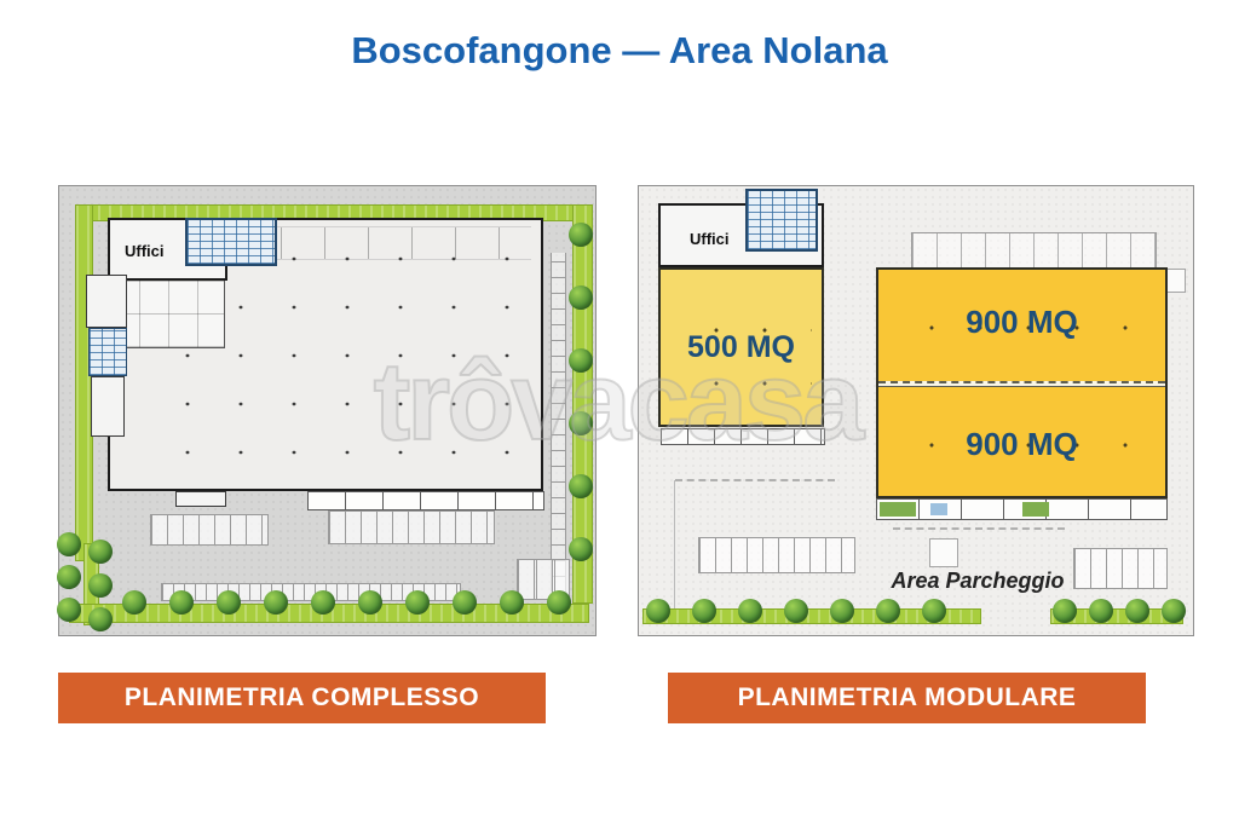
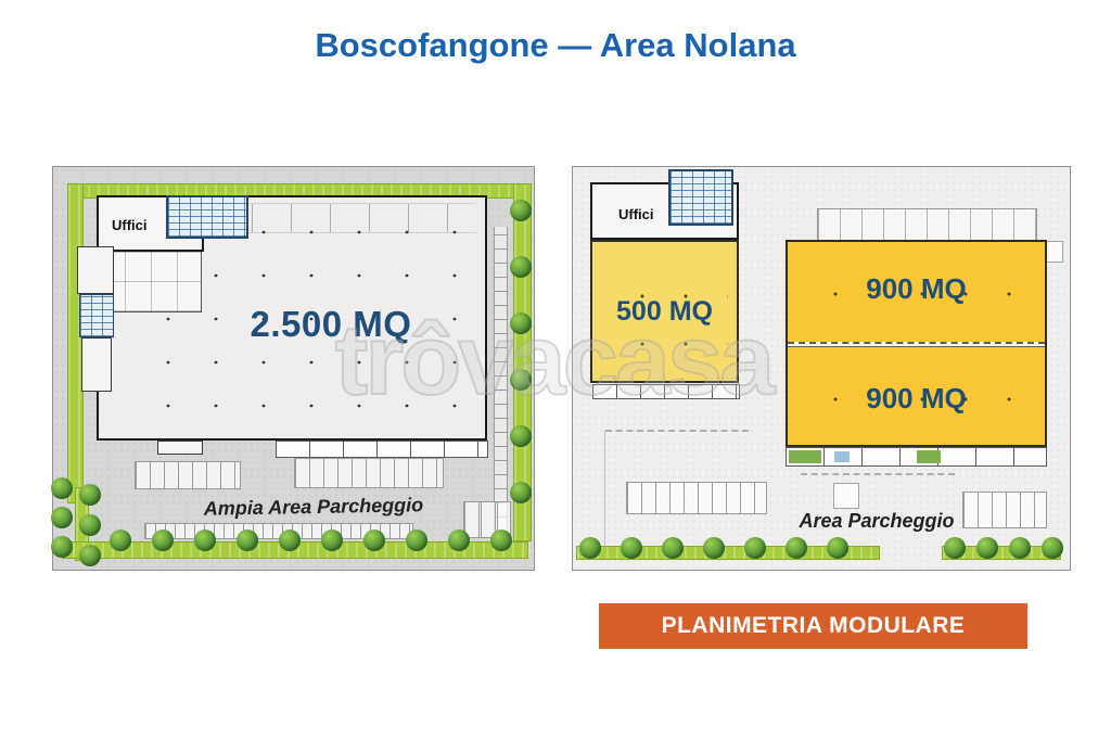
  Boscofangone — Area Nolana
  Uffici
+ 2.500 MQ
+ Ampia Area Parcheggio
  Uffici
  500 MQ
  900 MQ
  900 MQ
  Area Parcheggio
  trôvacasa
- PLANIMETRIA COMPLESSO
  PLANIMETRIA MODULARE
